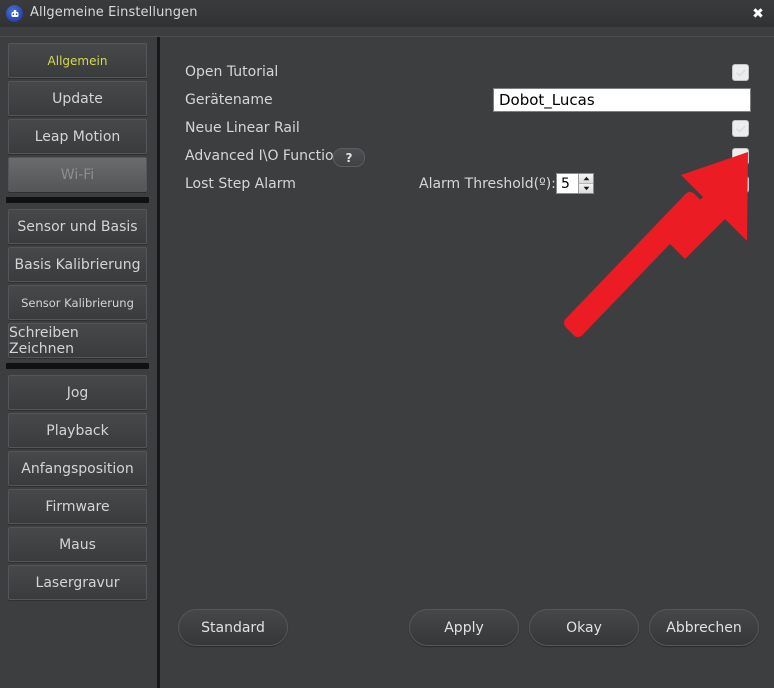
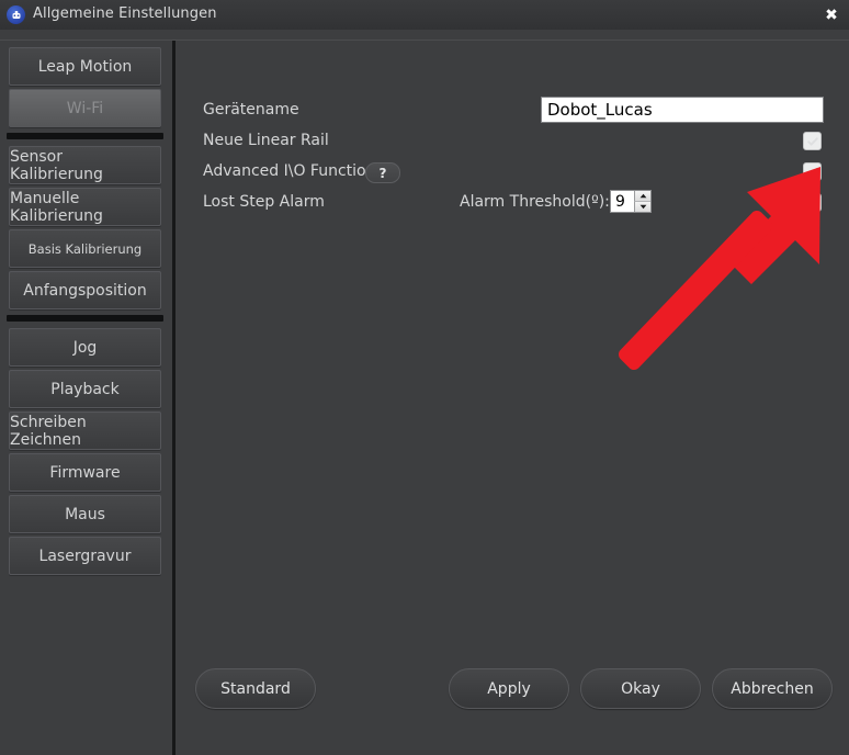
  Allgemeine Einstellungen
  ✖
- Allgemein
- Update
  Leap Motion
  Wi-Fi
- Sensor und Basis
- Basis Kalibrierung
+ Sensor Kalibrierung
+ Manuelle Kalibrierung
- Sensor Kalibrierung
+ Basis Kalibrierung
- Schreiben Zeichnen
+ Anfangsposition
  Jog
  Playback
- Anfangsposition
+ Schreiben Zeichnen
  Firmware
  Maus
  Lasergravur
- Open Tutorial
  Gerätename
  Dobot_Lucas
  Neue Linear Rail
  Advanced I\O Functio
  ?
  Lost Step Alarm
  Alarm Threshold(º):
- 5
+ 9
  Standard
  Apply
  Okay
  Abbrechen
